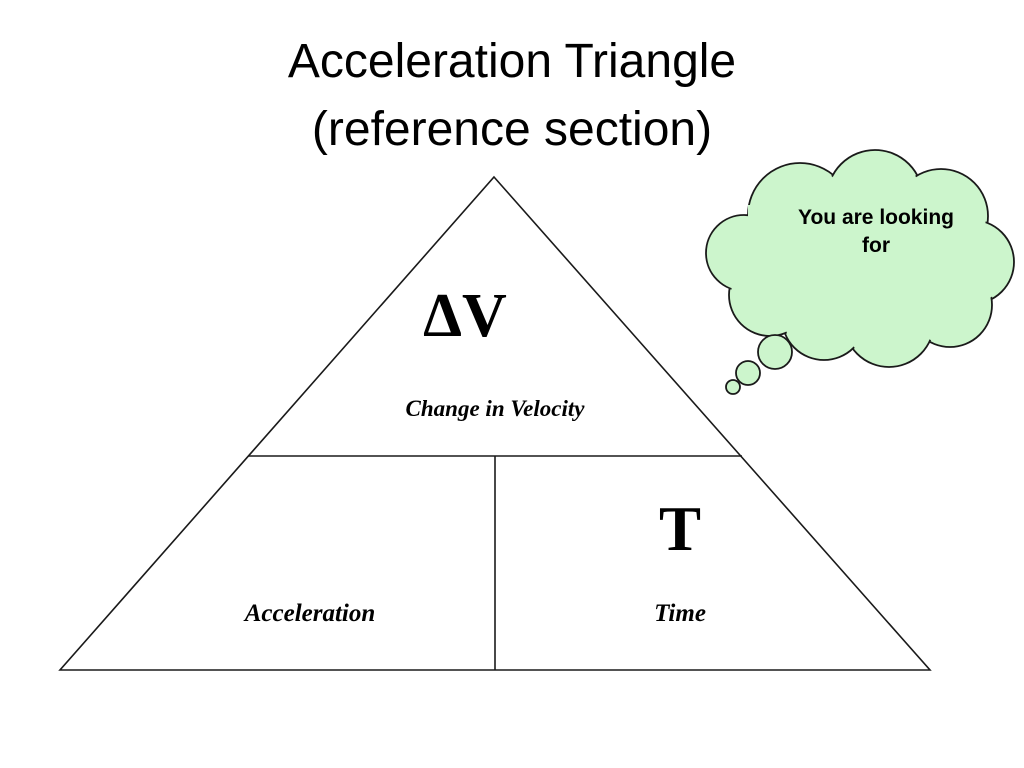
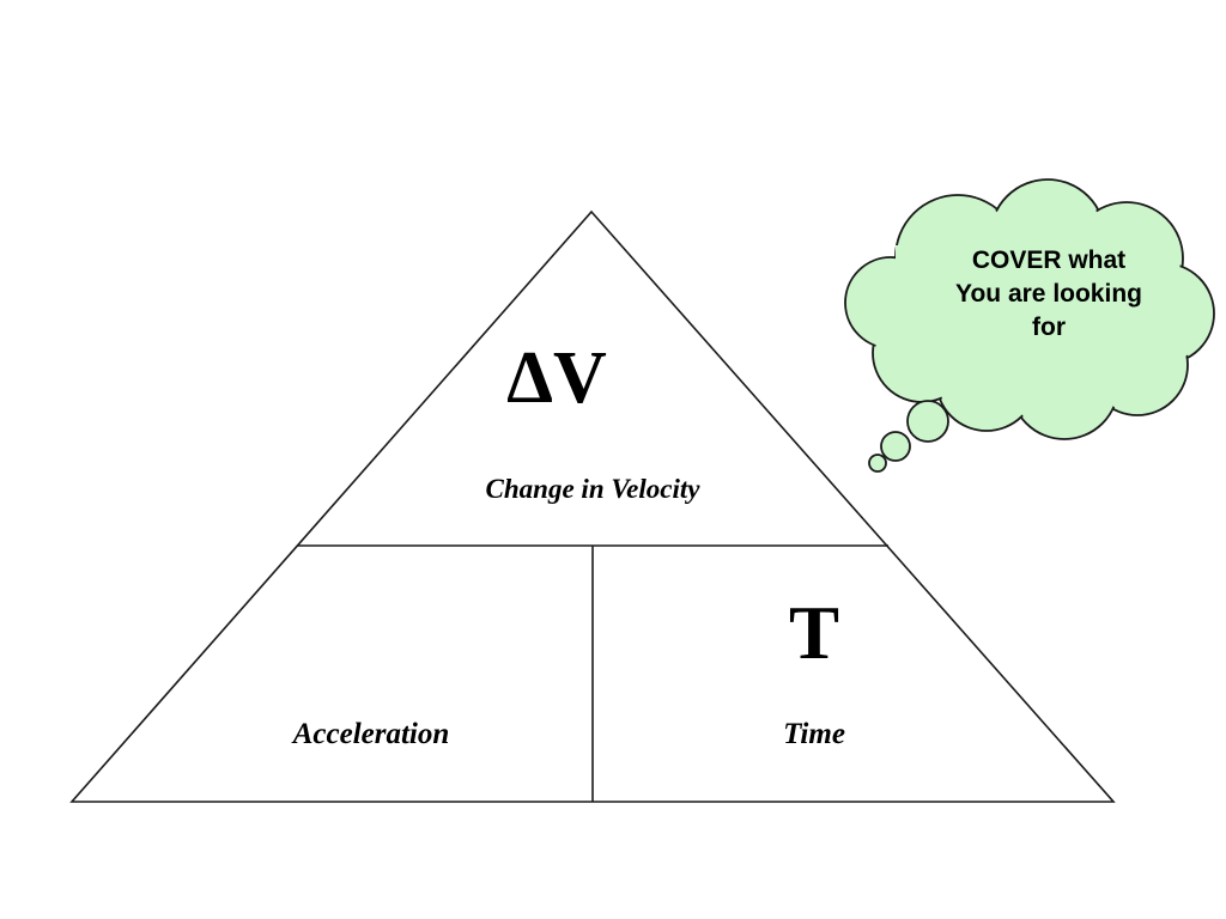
- Acceleration Triangle
- (reference section)
  ΔV
  Change in Velocity
  Acceleration
  T
  Time
+ COVER what
  You are looking
  for
